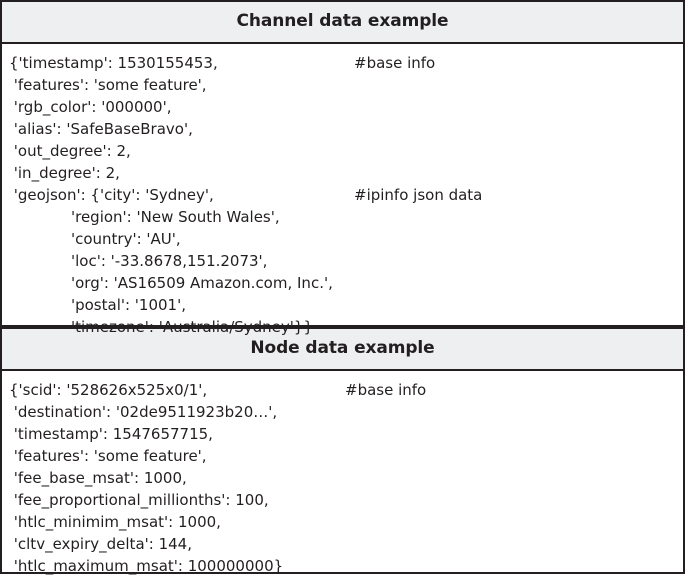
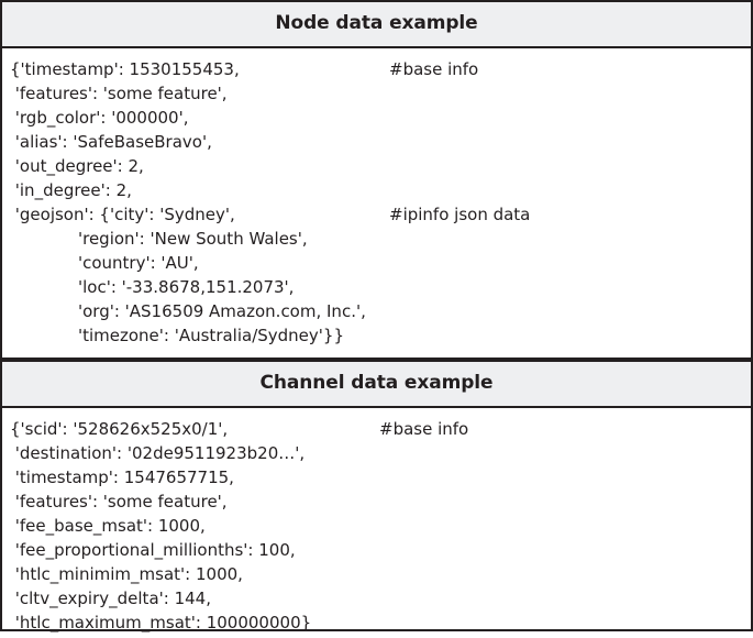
- Channel data example
+ Node data example
  {'timestamp': 1530155453,
  #base info
  'features': 'some feature',
  'rgb_color': '000000',
  'alias': 'SafeBaseBravo',
  'out_degree': 2,
  'in_degree': 2,
  'geojson': {'city': 'Sydney',
  #ipinfo json data
  'region': 'New South Wales',
  'country': 'AU',
  'loc': '-33.8678,151.2073',
  'org': 'AS16509 Amazon.com, Inc.',
- 'postal': '1001',
  'timezone': 'Australia/Sydney'}}
- Node data example
+ Channel data example
  {'scid': '528626x525x0/1',
  #base info
  'destination': '02de9511923b20…',
  'timestamp': 1547657715,
  'features': 'some feature',
  'fee_base_msat': 1000,
  'fee_proportional_millionths': 100,
  'htlc_minimim_msat': 1000,
  'cltv_expiry_delta': 144,
  'htlc_maximum_msat': 100000000}
